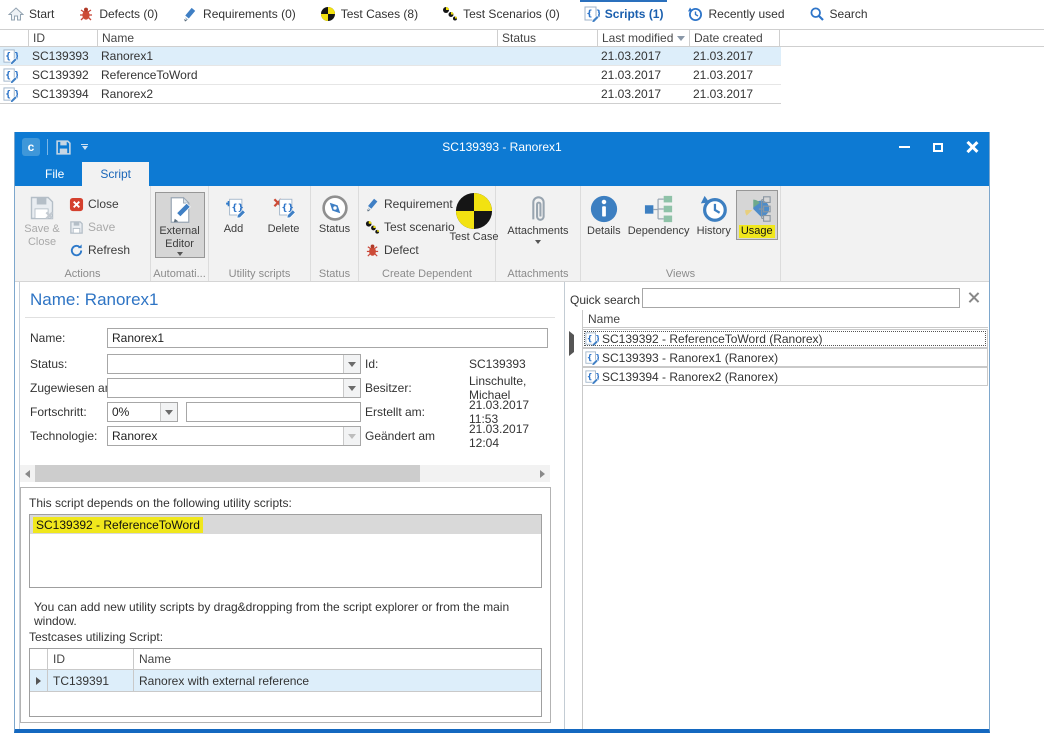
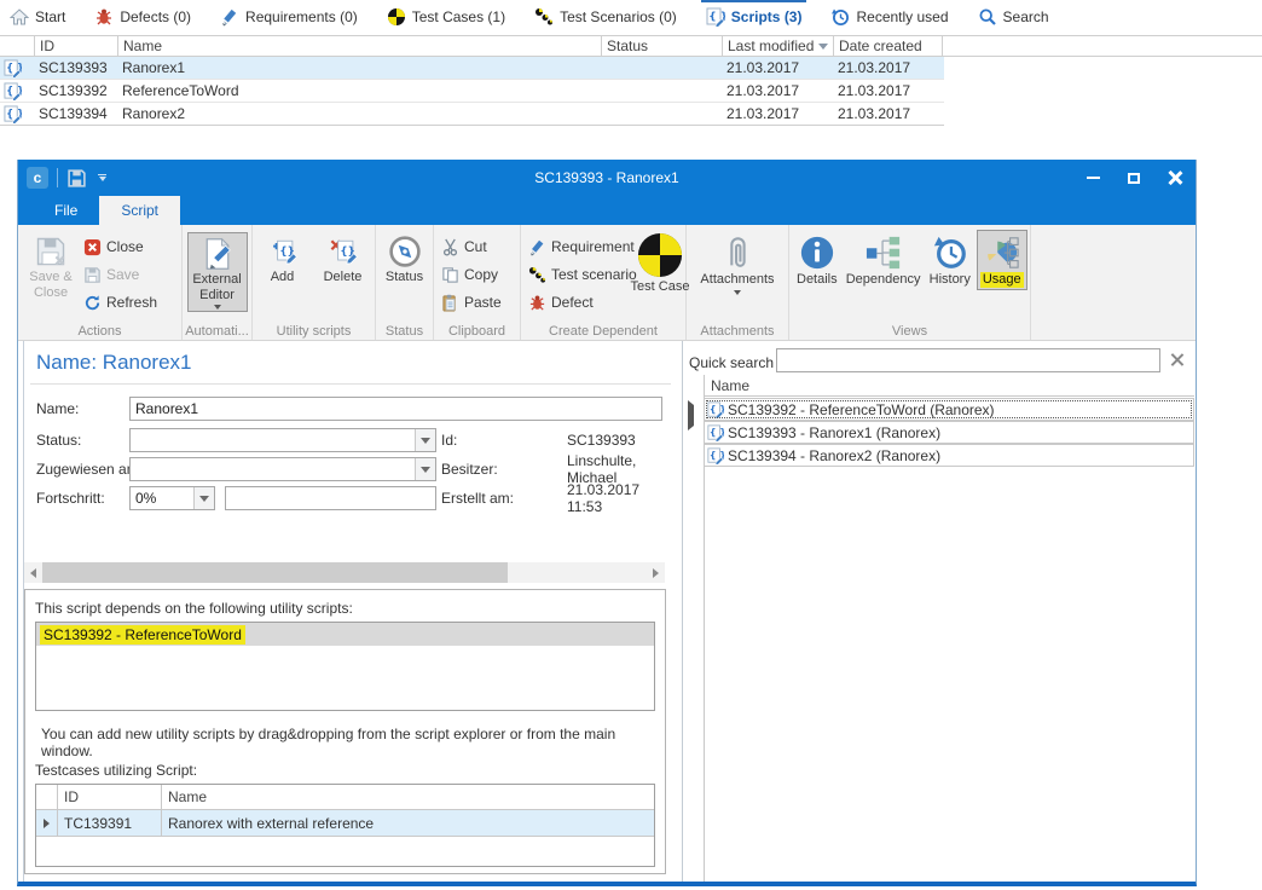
  Start
  Defects (0)
  Requirements (0)
- Test Cases (8)
+ Test Cases (1)
  Test Scenarios (0)
  { }
- Scripts (1)
+ Scripts (3)
  Recently used
  Search
  ID
  Name
  Status
  Last modified
  Date created
  { }
  SC139393
  Ranorex1
  21.03.2017
  21.03.2017
  { }
  SC139392
  ReferenceToWord
  21.03.2017
  21.03.2017
  { }
  SC139394
  Ranorex2
  21.03.2017
  21.03.2017
  c
  SC139393 - Ranorex1
  File
  Script
  Save & Close
  Close
  Save
  Refresh
  Actions
  External Editor
  Automati...
  {}
  Add
  {}
  Delete
  Utility scripts
  Status
  Status
+ Cut
+ Copy
+ Paste
+ Clipboard
  Requirement
  Test scenario
  Defect
  Test Case
  Create Dependent
  Attachments
  Attachments
  Details
  Dependency
  History
  Usage
  Views
  Name: Ranorex1
  Name:
  Ranorex1
  Status:
  Id:
  SC139393
  Zugewiesen a
  Besitzer:
  Linschulte, Michael
  Fortschritt:
  0%
  Erstellt am:
  21.03.2017 11:53
- Technologie:
- Ranorex
- Geändert am
- 21.03.2017 12:04
  This script depends on the following utility scripts:
  SC139392 - ReferenceToWord
  You can add new utility scripts by drag&dropping from the script explorer or from the main window.
  Testcases utilizing Script:
  ID
  Name
  TC139391
  Ranorex with external reference
  Quick search
  Name
  { }
  SC139392 - ReferenceToWord (Ranorex)
  { }
  SC139393 - Ranorex1 (Ranorex)
  { }
  SC139394 - Ranorex2 (Ranorex)
